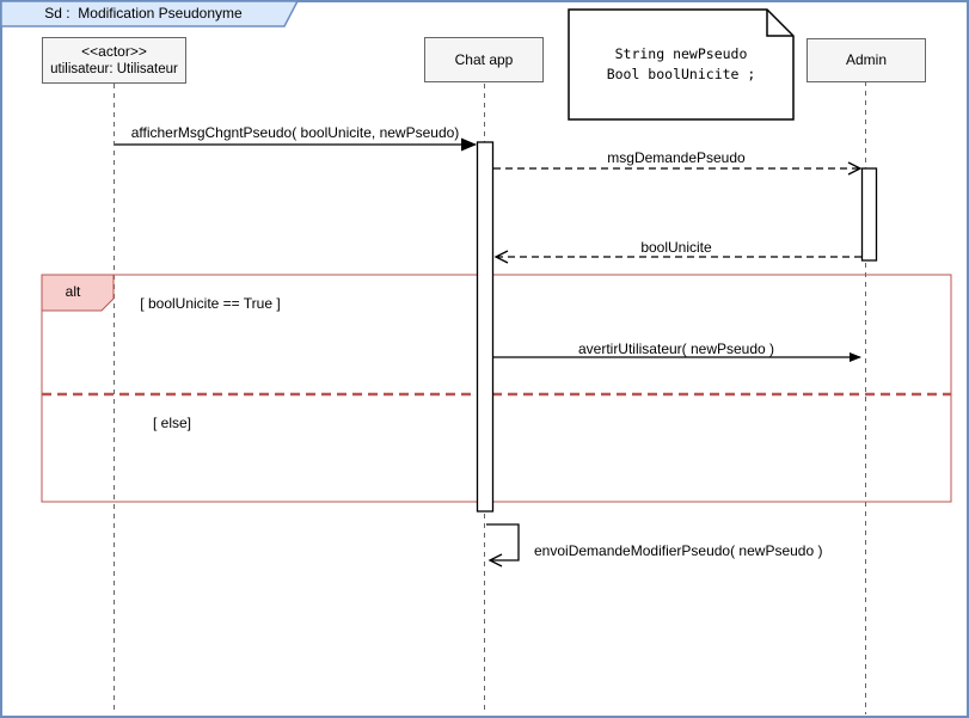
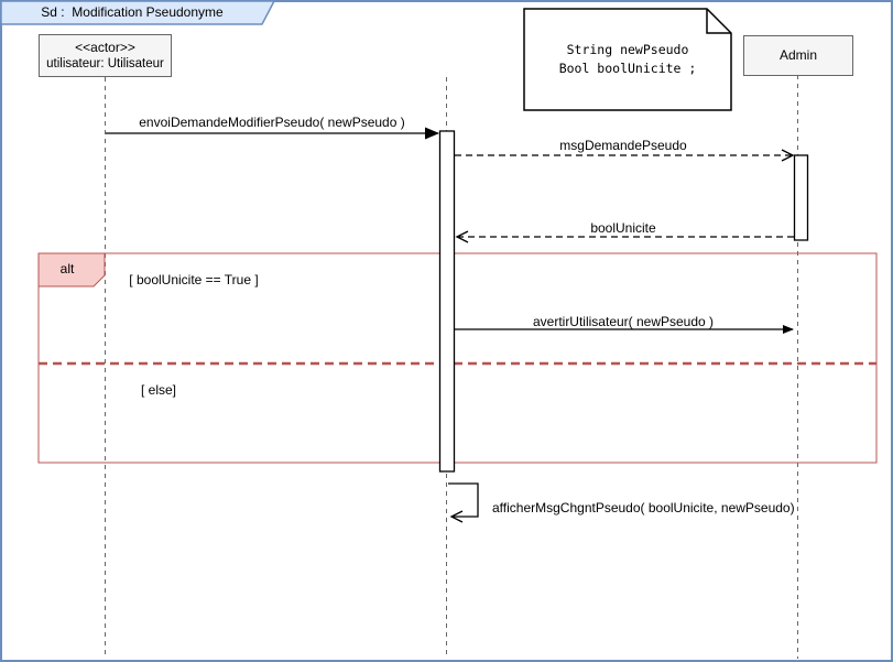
  Sd : Modification Pseudonyme
  <<actor>>
  utilisateur: Utilisateur
- Chat app
  Admin
  String newPseudo
  Bool boolUnicite ;
- afficherMsgChgntPseudo( boolUnicite, newPseudo)
+ envoiDemandeModifierPseudo( newPseudo )
  msgDemandePseudo
  boolUnicite
  avertirUtilisateur( newPseudo )
- envoiDemandeModifierPseudo( newPseudo )
+ afficherMsgChgntPseudo( boolUnicite, newPseudo)
  alt
  [ boolUnicite == True ]
  [ else]
